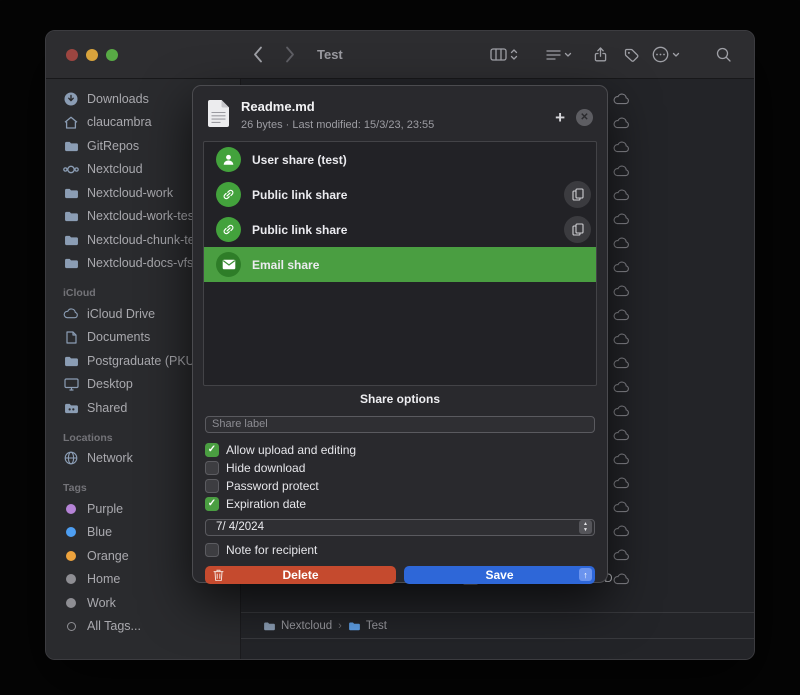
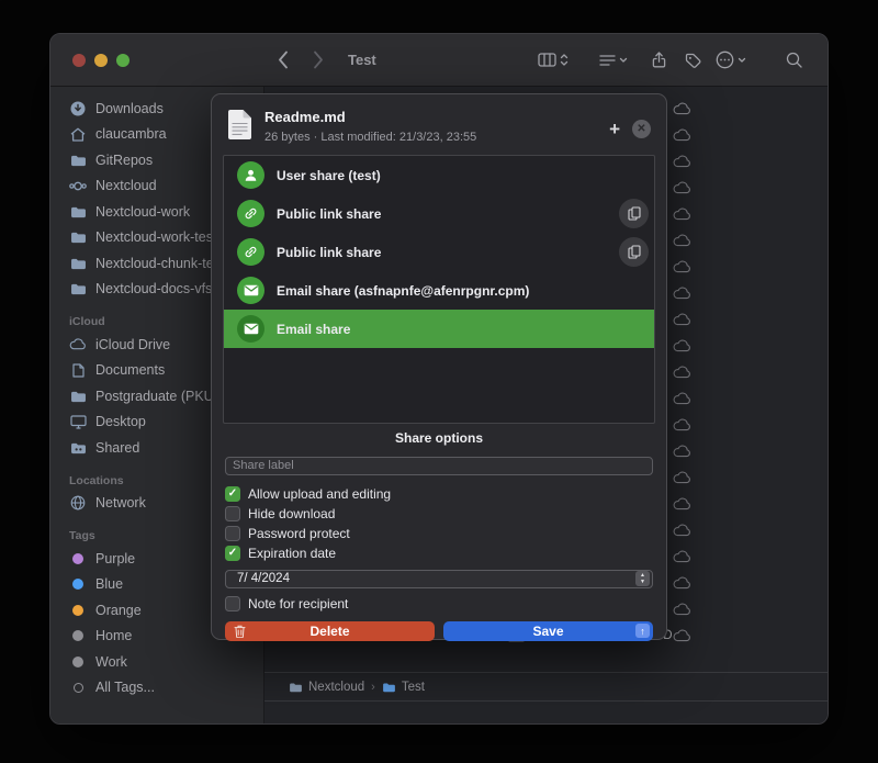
  Test
  Downloads
  claucambra
  GitRepos
  Nextcloud
  Nextcloud-work
  Nextcloud-work-tes
  Nextcloud-chunk-t
  Nextcloud-docs-vfs
  iCloud
  iCloud Drive
  Documents
  Postgraduate (PKU
  Desktop
  Shared
  Locations
  Network
  Tags
  Purple
  Blue
  Orange
  Home
  Work
  All Tags...
  Nextcloud
  ›
  Test
  Readme.md
- 26 bytes · Last modified: 15/3/23, 23:55
+ 26 bytes · Last modified: 21/3/23, 23:55
  +
  ✕
  User share (test)
  Public link share
  Public link share
+ Email share (asfnapnfe@afenrpgnr.cpm)
  Email share
  Share options
  Share label
  ✓
  Allow upload and editing
  Hide download
  Password protect
  ✓
  Expiration date
  7/ 4/2024
  Note for recipient
  Delete
  Save
  ↑
